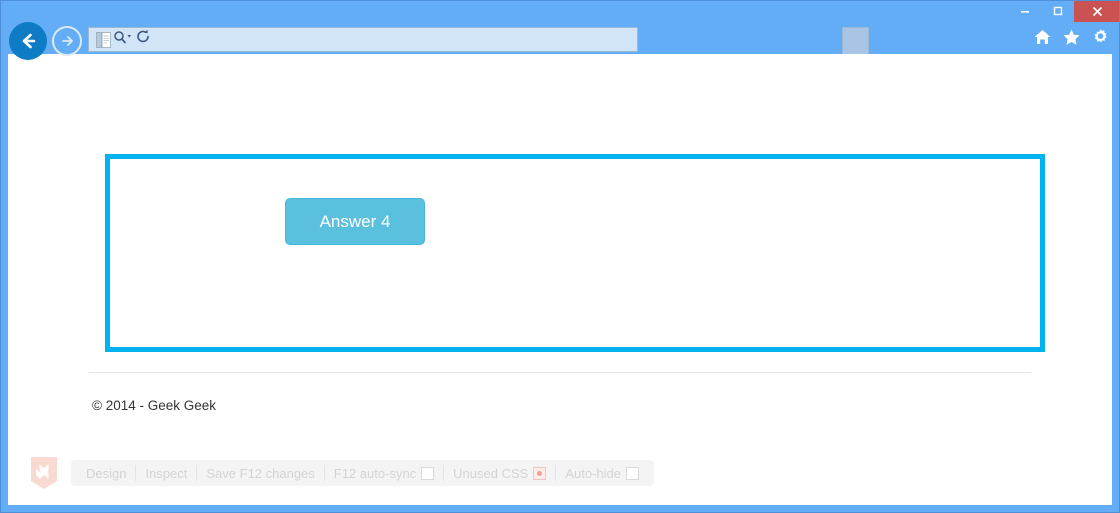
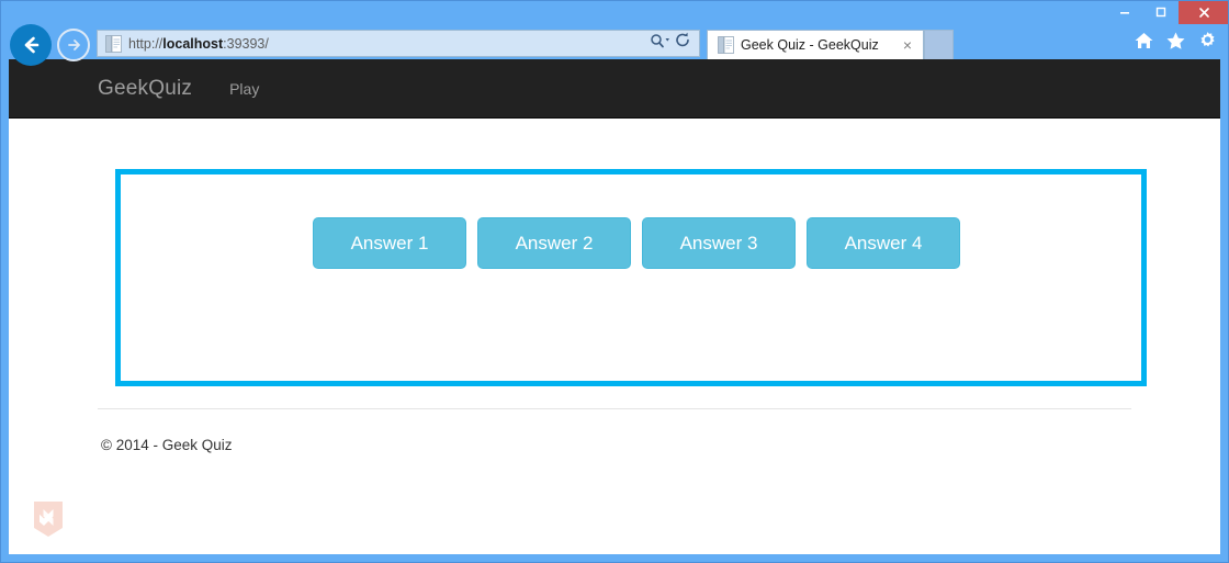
+ http://localhost:39393/
+ Geek Quiz - GeekQuiz
+ ×
+ GeekQuiz
+ Play
+ Answer 1
+ Answer 2
+ Answer 3
  Answer 4
- © 2014 - Geek Geek
+ © 2014 - Geek Quiz
- Design
- Inspect
- Save F12 changes
- F12 auto-sync
- Unused CSS
- Auto-hide
